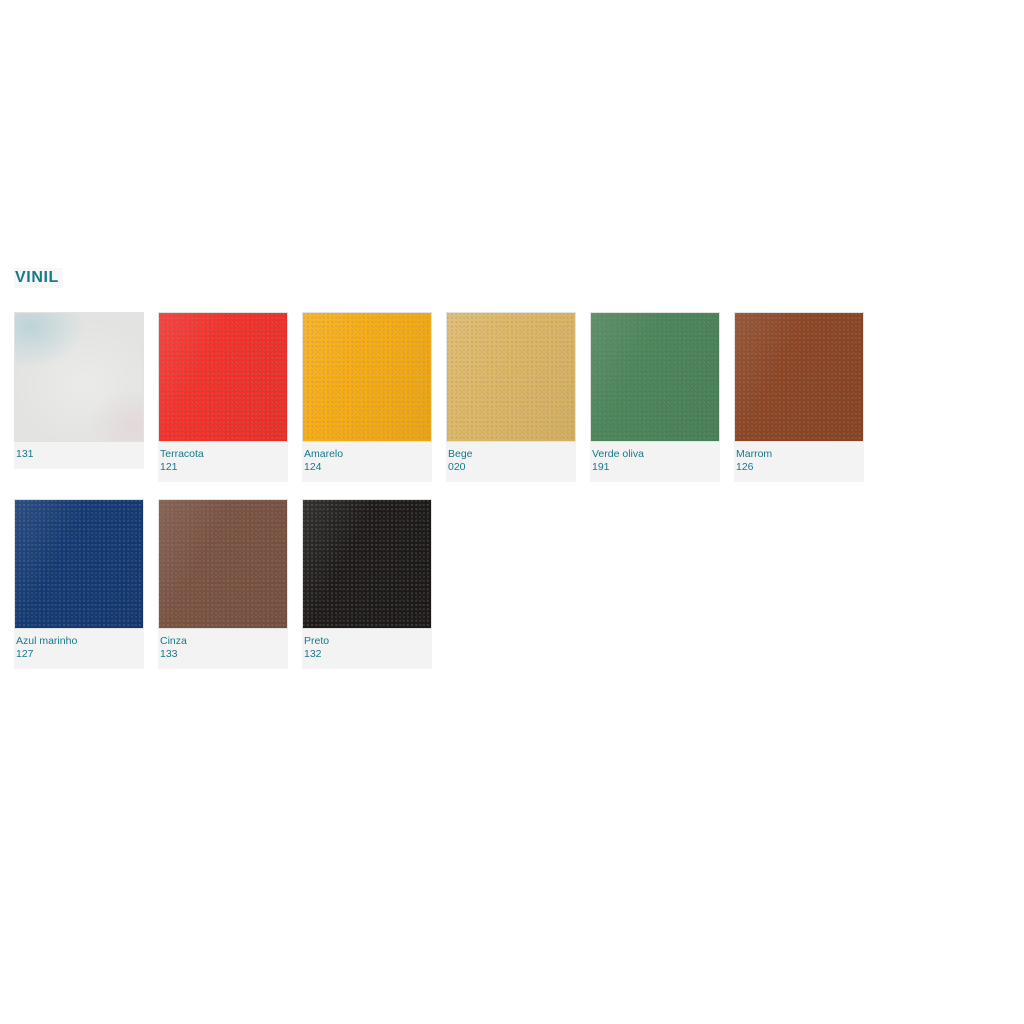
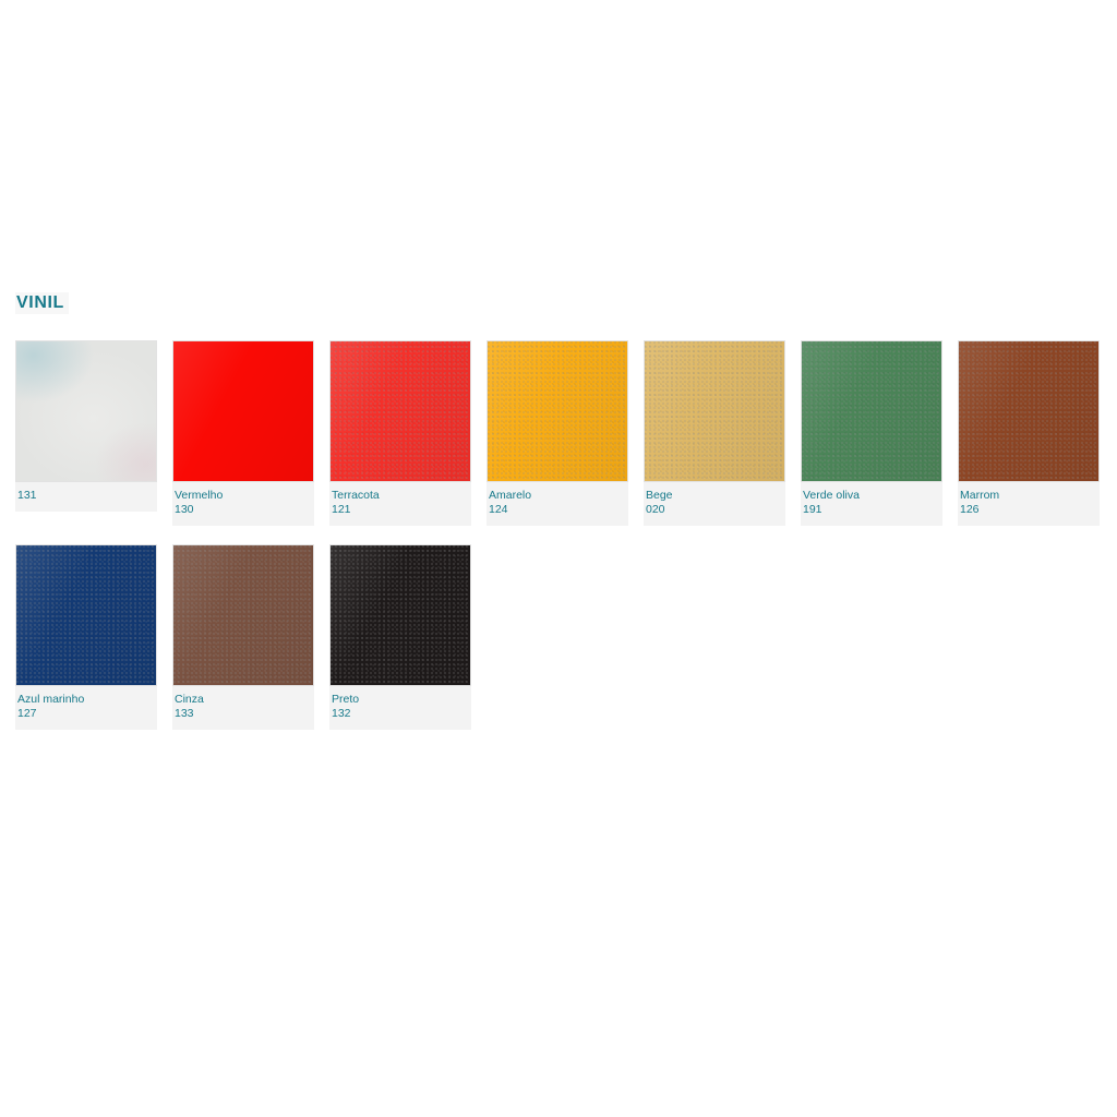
  VINIL
  131
+ Vermelho
+ 130
  Terracota
  121
  Amarelo
  124
  Bege
  020
  Verde oliva
  191
  Marrom
  126
  Azul marinho
  127
  Cinza
  133
  Preto
  132
